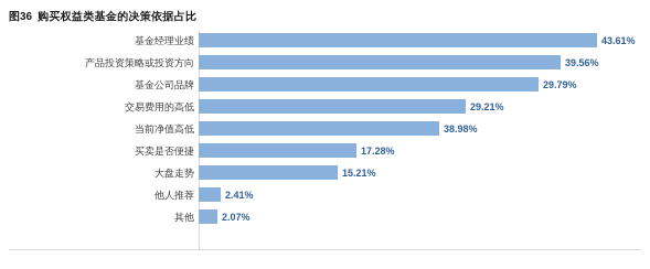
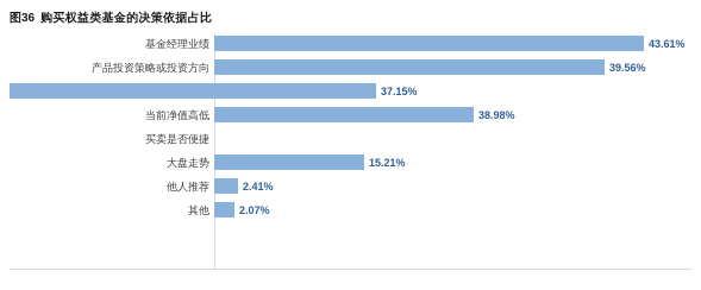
  图36
  购买权益类基金的决策依据占比
  基金经理业绩
  43.61%
  产品投资策略或投资方向
  39.56%
- 基金公司品牌
- 29.79%
+ 37.15%
- 交易费用的高低
- 29.21%
  当前净值高低
  38.98%
  买卖是否便捷
- 17.28%
  大盘走势
  15.21%
  他人推荐
  2.41%
  其他
  2.07%
